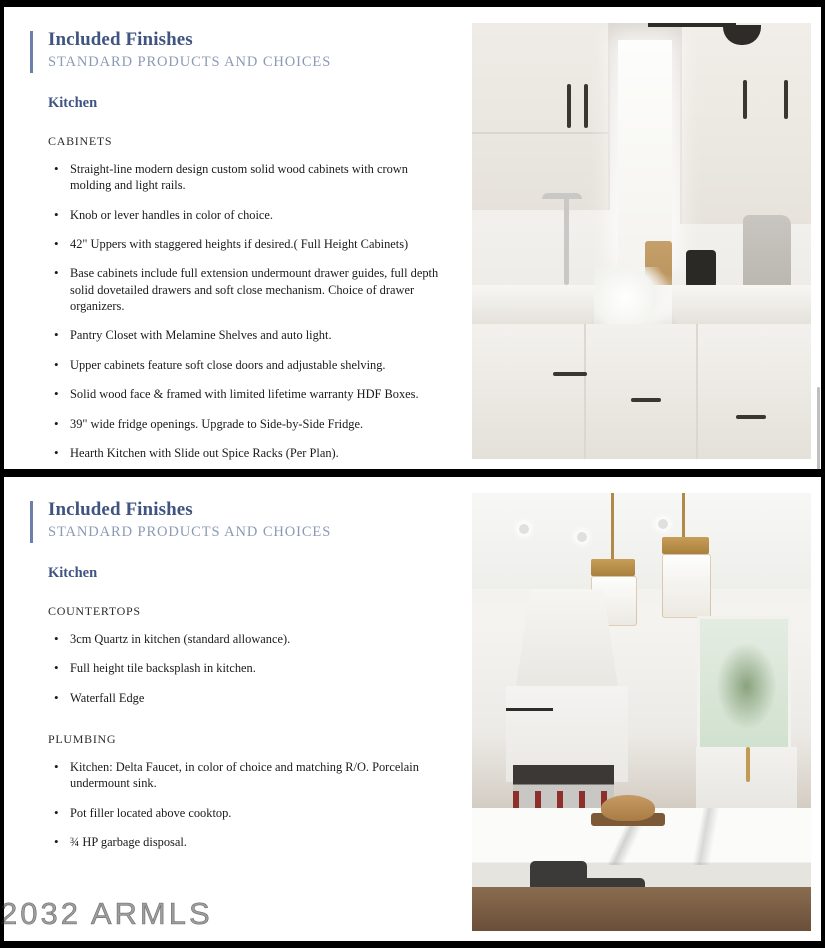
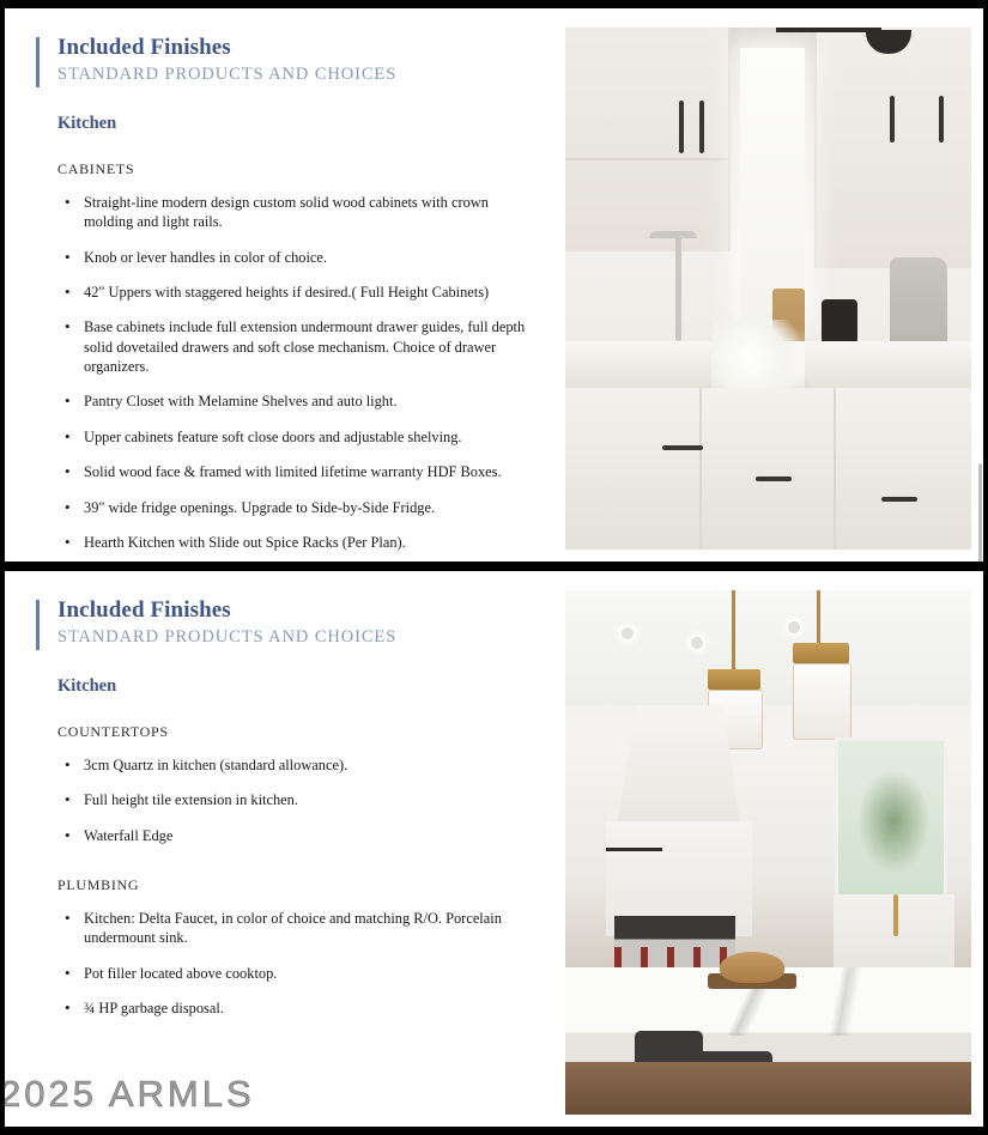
  Included Finishes
  STANDARD PRODUCTS AND CHOICES
  Kitchen
  CABINETS
  Straight-line modern design custom solid wood cabinets with crown molding and light rails.
  Knob or lever handles in color of choice.
  42" Uppers with staggered heights if desired.( Full Height Cabinets)
  Base cabinets include full extension undermount drawer guides, full depth solid dovetailed drawers and soft close mechanism. Choice of drawer organizers.
  Pantry Closet with Melamine Shelves and auto light.
  Upper cabinets feature soft close doors and adjustable shelving.
  Solid wood face & framed with limited lifetime warranty HDF Boxes.
  39" wide fridge openings. Upgrade to Side-by-Side Fridge.
  Hearth Kitchen with Slide out Spice Racks (Per Plan).
  Included Finishes
  STANDARD PRODUCTS AND CHOICES
  Kitchen
  COUNTERTOPS
  3cm Quartz in kitchen (standard allowance).
- Full height tile backsplash in kitchen.
+ Full height tile extension in kitchen.
  Waterfall Edge
  PLUMBING
  Kitchen: Delta Faucet, in color of choice and matching R/O. Porcelain undermount sink.
  Pot filler located above cooktop.
  ¾ HP garbage disposal.
- 2032 ARMLS
+ 2025 ARMLS
